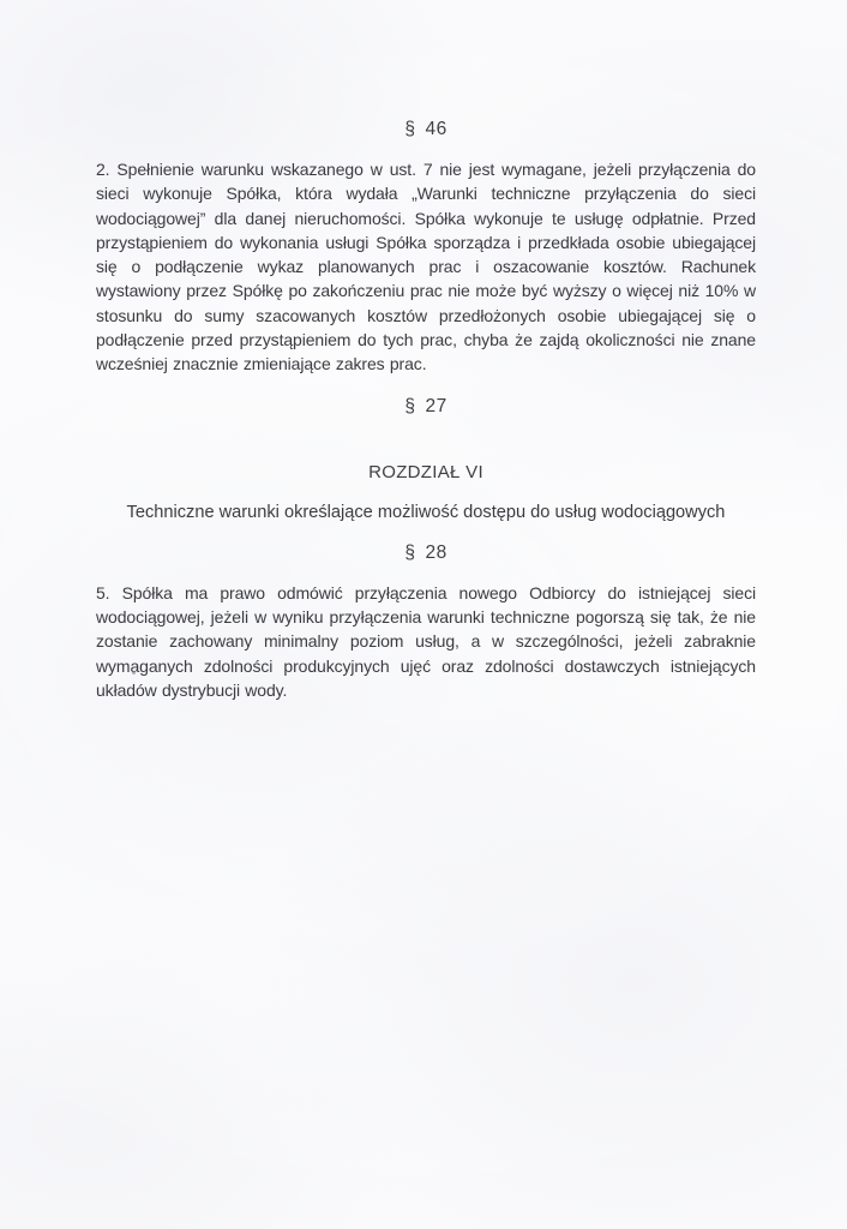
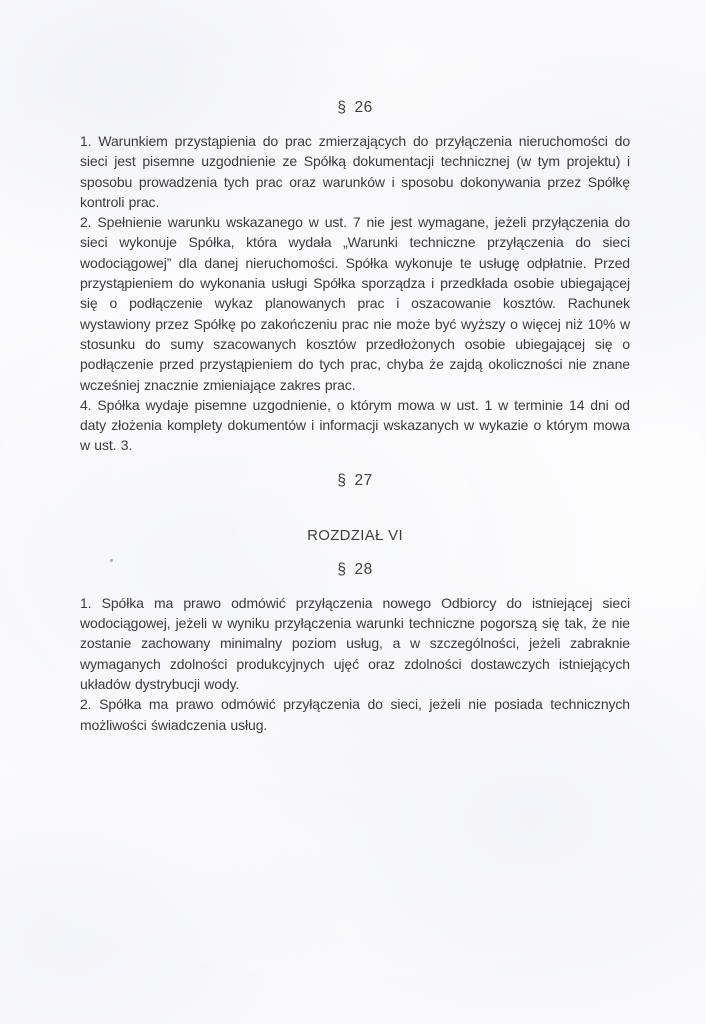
- § 46
+ § 26
+ 1. Warunkiem przystąpienia do prac zmierzających do przyłączenia nieruchomości do sieci jest pisemne uzgodnienie ze Spółką dokumentacji technicznej (w tym projektu) i sposobu prowadzenia tych prac oraz warunków i sposobu dokonywania przez Spółkę kontroli prac.
  2. Spełnienie warunku wskazanego w ust. 7 nie jest wymagane, jeżeli przyłączenia do sieci wykonuje Spółka, która wydała „Warunki techniczne przyłączenia do sieci wodociągowej” dla danej nieruchomości. Spółka wykonuje te usługę odpłatnie. Przed przystąpieniem do wykonania usługi Spółka sporządza i przedkłada osobie ubiegającej się o podłączenie wykaz planowanych prac i oszacowanie kosztów. Rachunek wystawiony przez Spółkę po zakończeniu prac nie może być wyższy o więcej niż 10% w stosunku do sumy szacowanych kosztów przedłożonych osobie ubiegającej się o podłączenie przed przystąpieniem do tych prac, chyba że zajdą okoliczności nie znane wcześniej znacznie zmieniające zakres prac.
+ 4. Spółka wydaje pisemne uzgodnienie, o którym mowa w ust. 1 w terminie 14 dni od daty złożenia komplety dokumentów i informacji wskazanych w wykazie o którym mowa w ust. 3.
  § 27
  ROZDZIAŁ VI
- Techniczne warunki określające możliwość dostępu do usług wodociągowych
  § 28
- 5. Spółka ma prawo odmówić przyłączenia nowego Odbiorcy do istniejącej sieci wodociągowej, jeżeli w wyniku przyłączenia warunki techniczne pogorszą się tak, że nie zostanie zachowany minimalny poziom usług, a w szczególności, jeżeli zabraknie wymaganych zdolności produkcyjnych ujęć oraz zdolności dostawczych istniejących układów dystrybucji wody.
+ 1. Spółka ma prawo odmówić przyłączenia nowego Odbiorcy do istniejącej sieci wodociągowej, jeżeli w wyniku przyłączenia warunki techniczne pogorszą się tak, że nie zostanie zachowany minimalny poziom usług, a w szczególności, jeżeli zabraknie wymaganych zdolności produkcyjnych ujęć oraz zdolności dostawczych istniejących układów dystrybucji wody.
+ 2. Spółka ma prawo odmówić przyłączenia do sieci, jeżeli nie posiada technicznych możliwości świadczenia usług.
